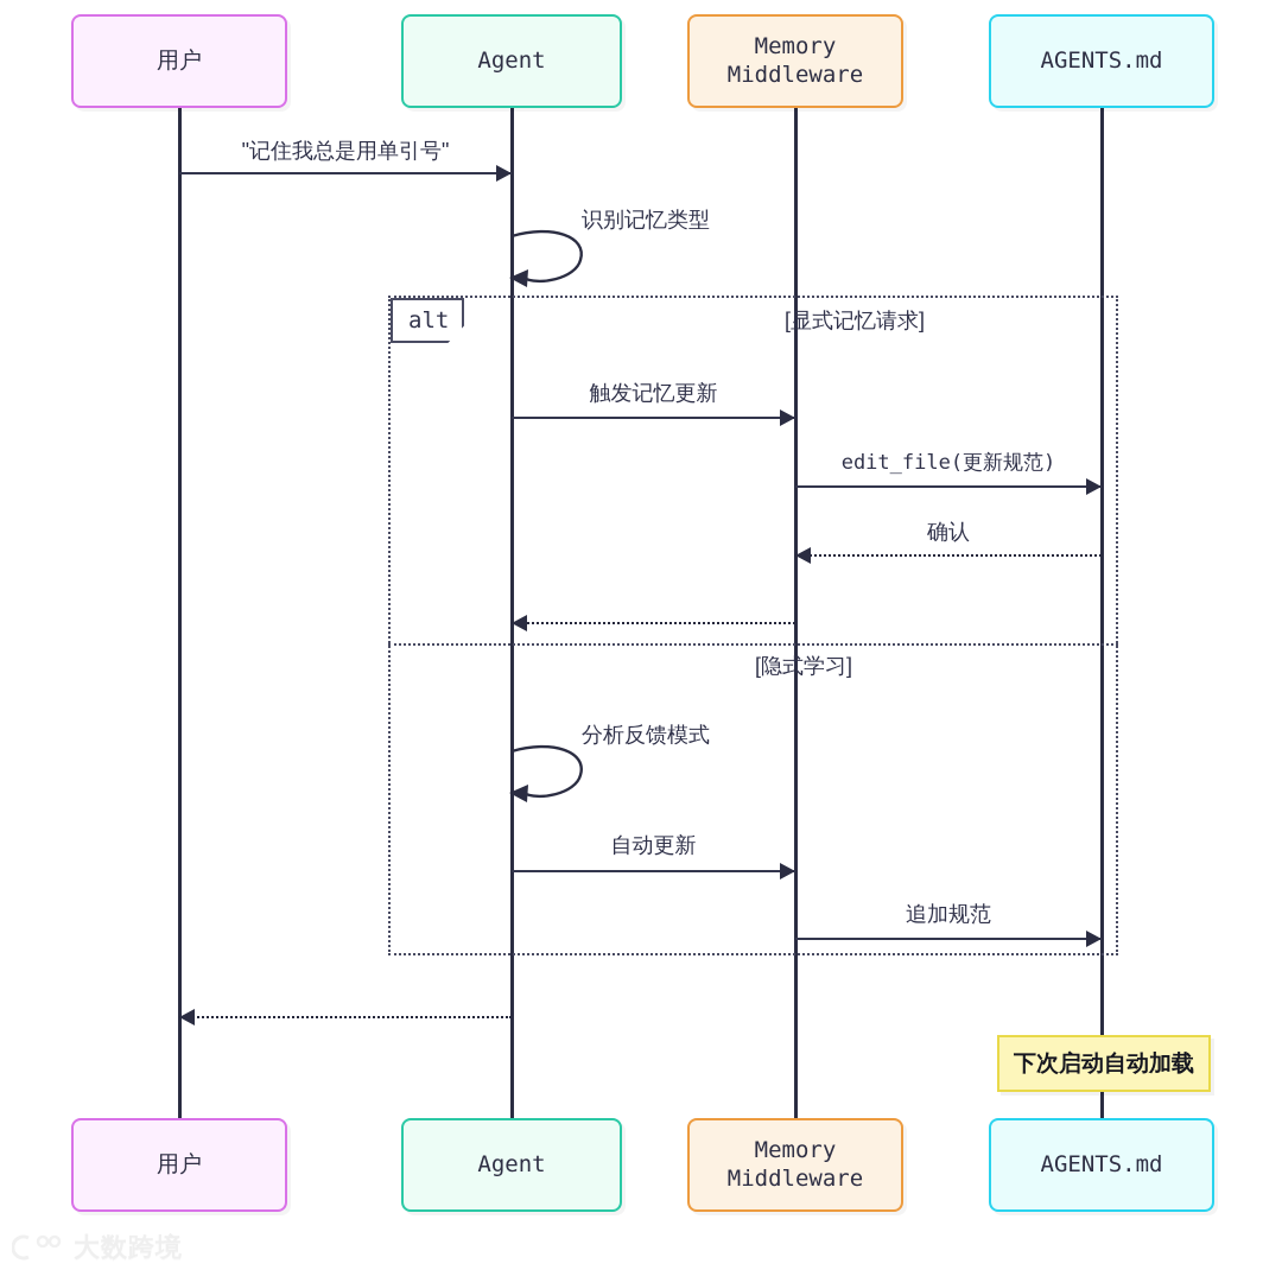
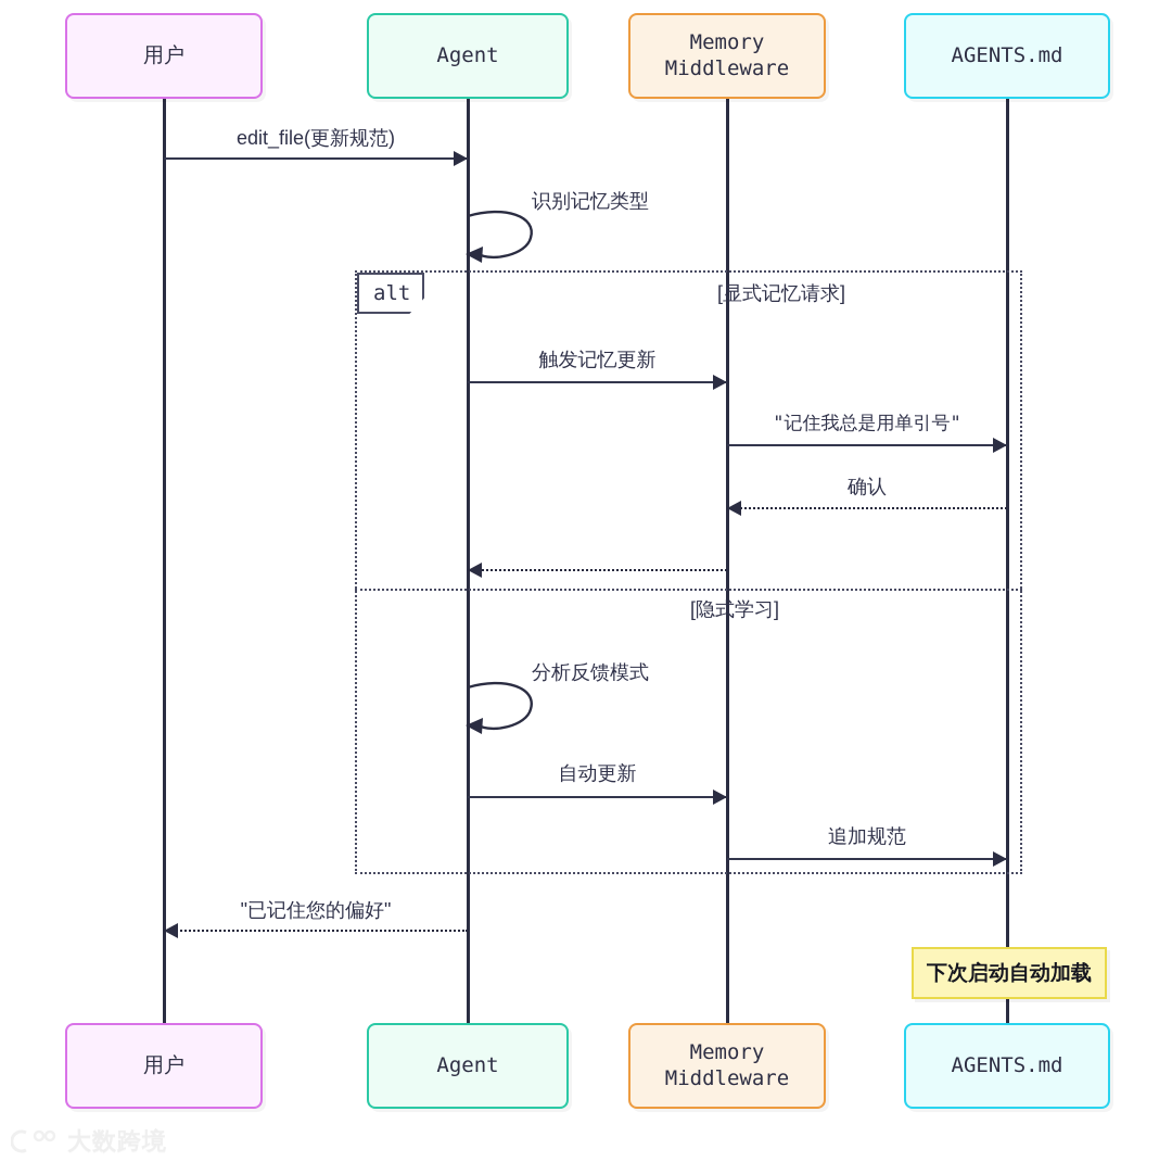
  用户
  Agent
  Memory
  Middleware
  AGENTS.md
  用户
  Agent
  Memory
  Middleware
  AGENTS.md
  alt
  [显式记忆请求]
  [隐式学习]
- "记住我总是用单引号"
+ edit_file(更新规范)
  触发记忆更新
- edit_file(更新规范)
+ "记住我总是用单引号"
  确认
  自动更新
  追加规范
+ "已记住您的偏好"
  识别记忆类型
  分析反馈模式
  下次启动自动加载
